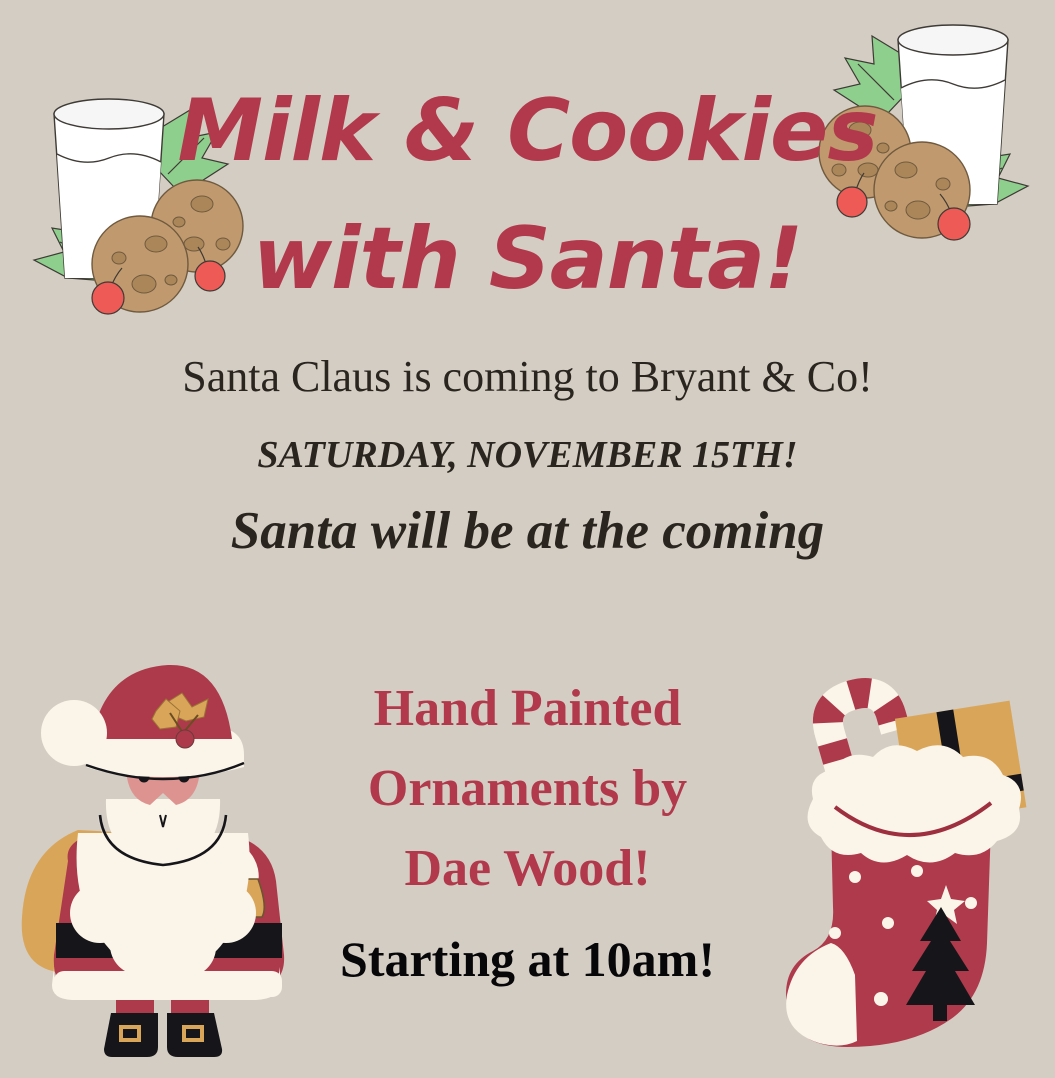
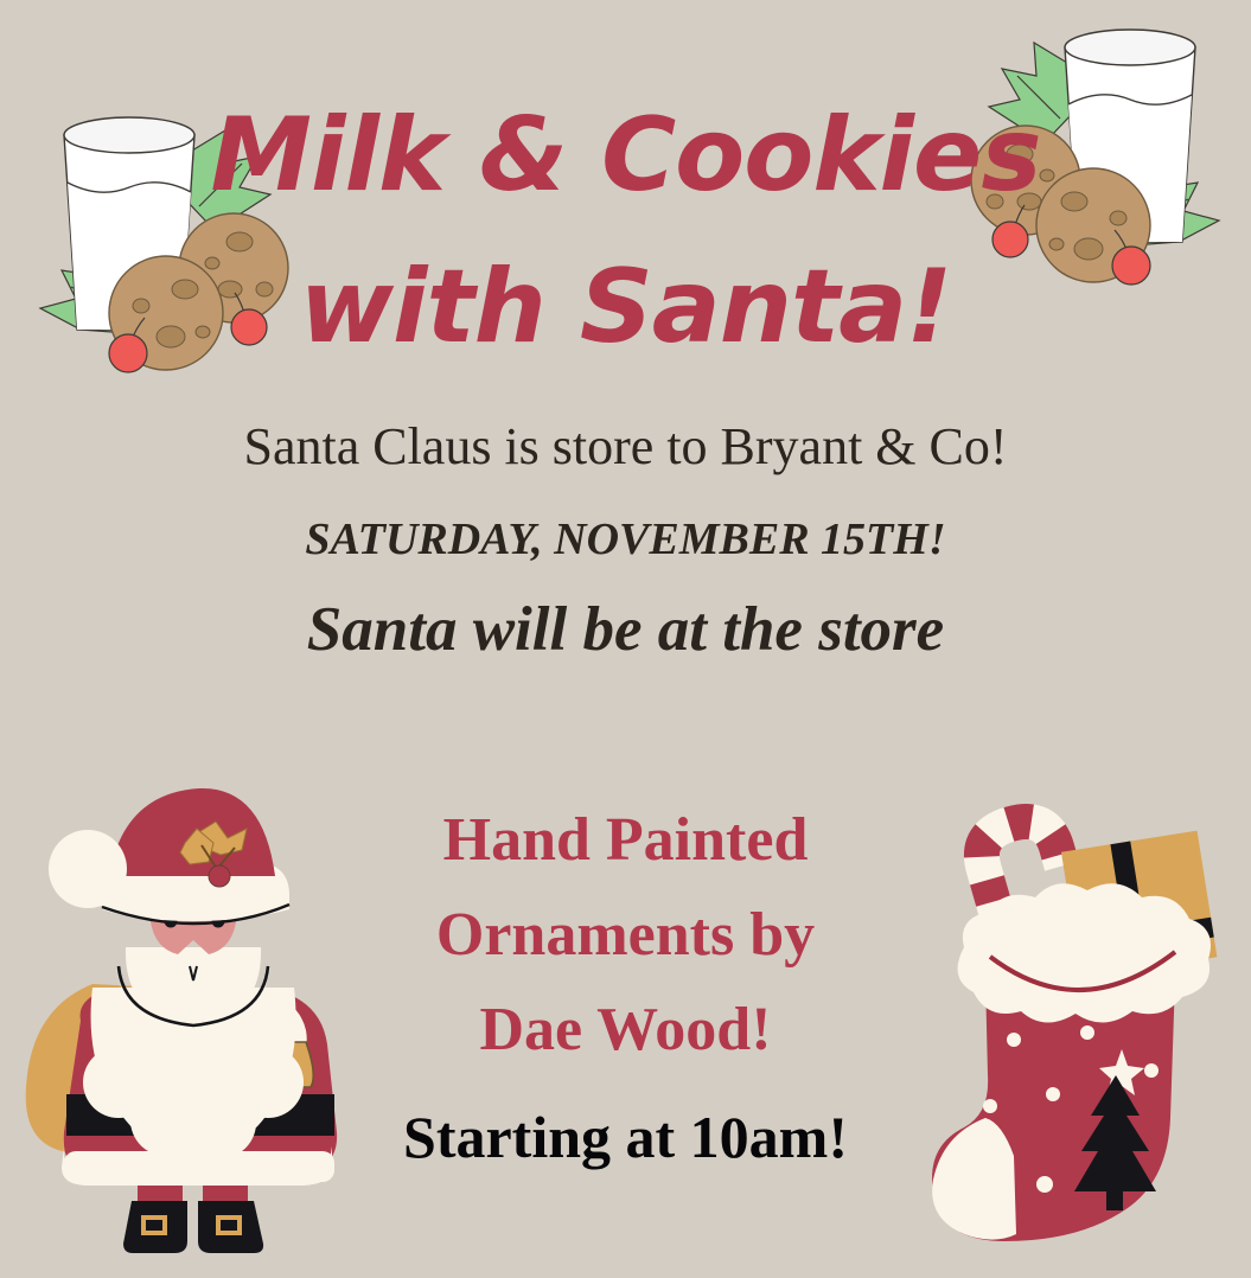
  Milk & Cookies
  with Santa!
- Santa Claus is coming to Bryant & Co!
+ Santa Claus is store to Bryant & Co!
  SATURDAY, NOVEMBER 15TH!
- Santa will be at the coming
+ Santa will be at the store
  Hand Painted
  Ornaments by
  Dae Wood!
  Starting at 10am!
